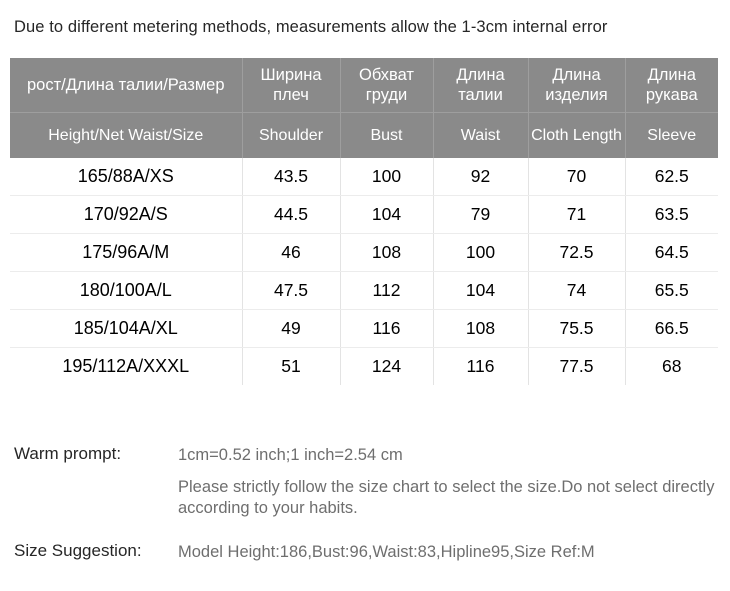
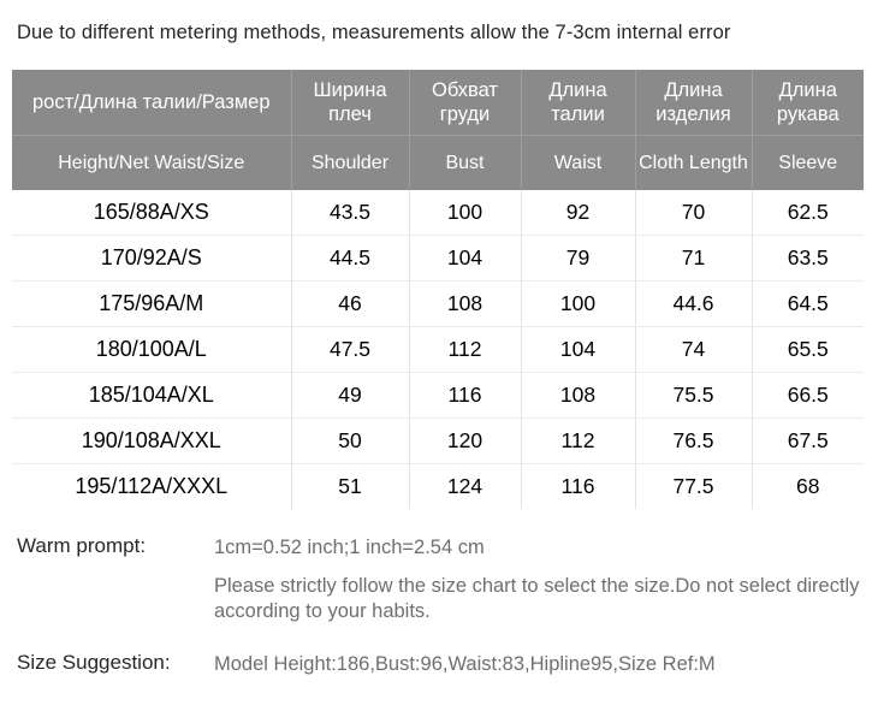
- Due to different metering methods, measurements allow the 1-3cm internal error
+ Due to different metering methods, measurements allow the 7-3cm internal error
  рост/Длина талии/Размер	Ширина плеч	Обхват груди	Длина талии	Длина изделия	Длина рукава
  Height/Net Waist/Size	Shoulder	Bust	Waist	Cloth Length	Sleeve
  165/88A/XS	43.5	100	92	70	62.5
  170/92A/S	44.5	104	79	71	63.5
- 175/96A/M	46	108	100	72.5	64.5
+ 175/96A/M	46	108	100	44.6	64.5
  180/100A/L	47.5	112	104	74	65.5
  185/104A/XL	49	116	108	75.5	66.5
+ 190/108A/XXL	50	120	112	76.5	67.5
  195/112A/XXXL	51	124	116	77.5	68
  Warm prompt:
  1cm=0.52 inch;1 inch=2.54 cm
  Please strictly follow the size chart to select the size.Do not select directly according to your habits.
  Size Suggestion:
  Model Height:186,Bust:96,Waist:83,Hipline95,Size Ref:M
